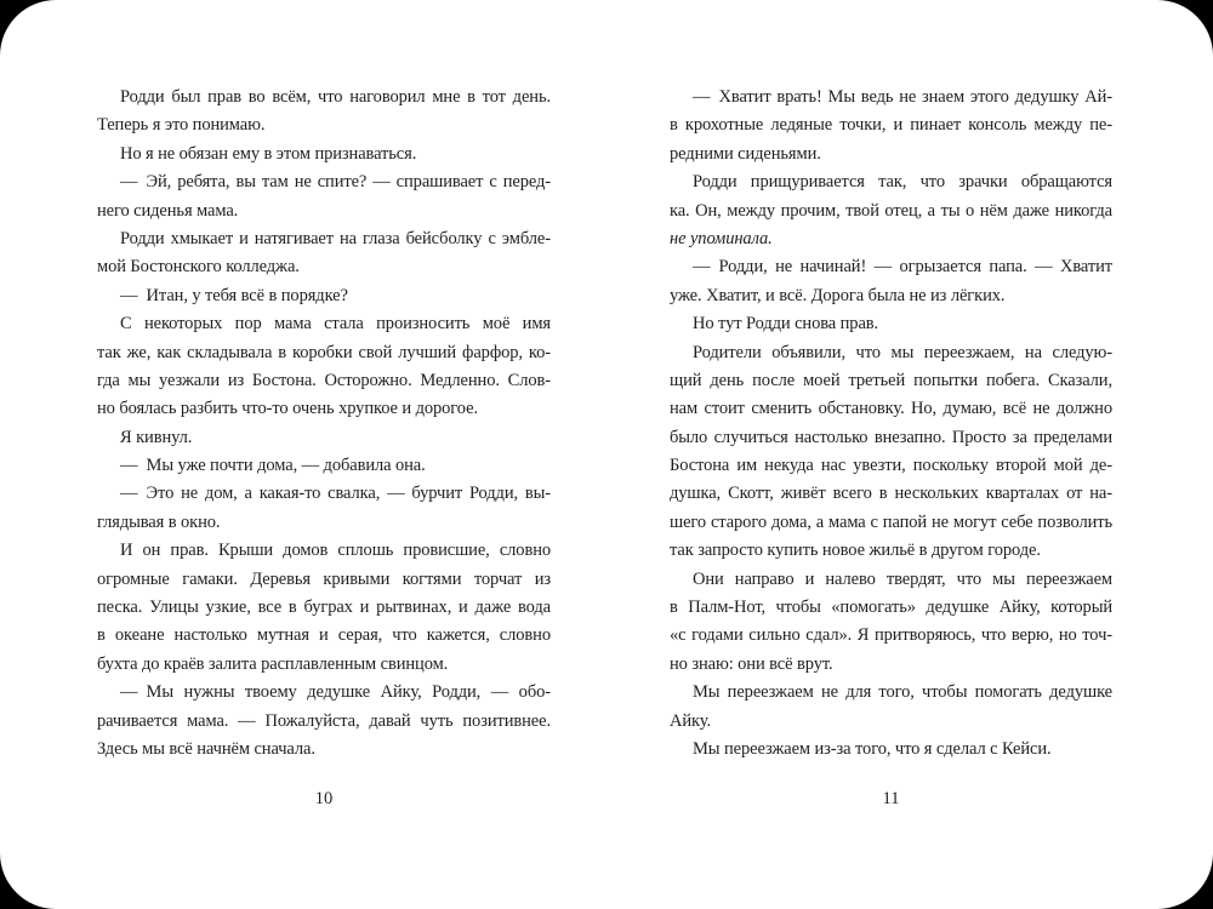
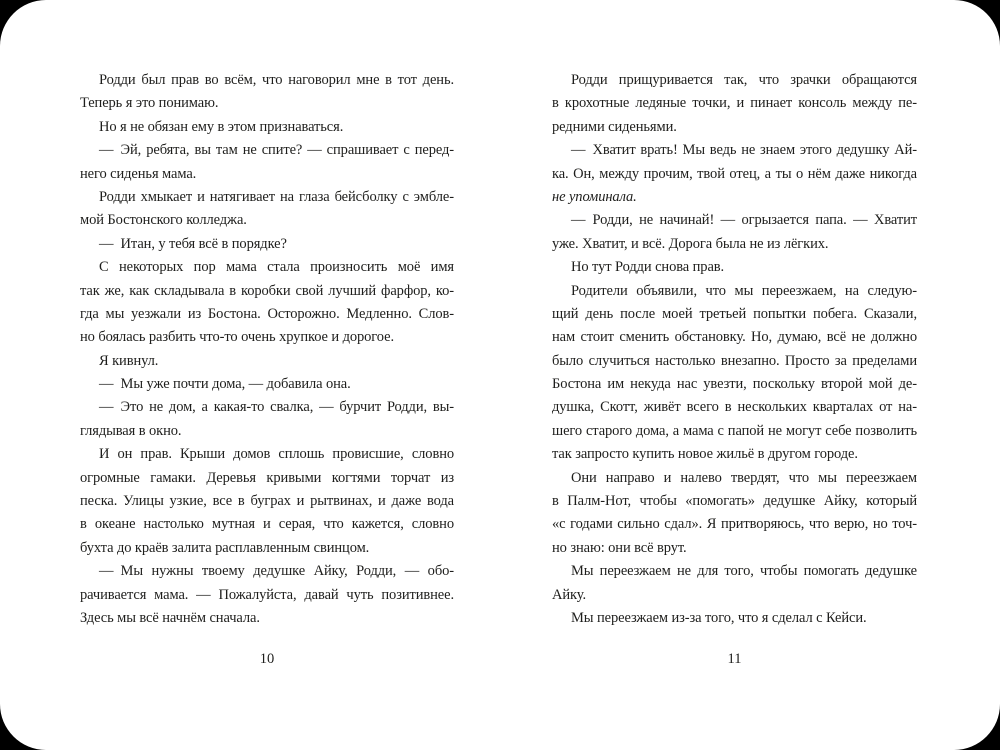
  Родди был прав во всём, что наговорил мне в тот день.
  Теперь я это понимаю.
  Но я не обязан ему в этом признаваться.
  — Эй, ребята, вы там не спите? — спрашивает с перед-
  него сиденья мама.
  Родди хмыкает и натягивает на глаза бейсболку с эмбле-
  мой Бостонского колледжа.
  — Итан, у тебя всё в порядке?
  С некоторых пор мама стала произносить моё имя
  так же, как складывала в коробки свой лучший фарфор, ко-
  гда мы уезжали из Бостона. Осторожно. Медленно. Слов-
  но боялась разбить что-то очень хрупкое и дорогое.
  Я кивнул.
  — Мы уже почти дома, — добавила она.
  — Это не дом, а какая-то свалка, — бурчит Родди, вы-
  глядывая в окно.
  И он прав. Крыши домов сплошь провисшие, словно
  огромные гамаки. Деревья кривыми когтями торчат из
  песка. Улицы узкие, все в буграх и рытвинах, и даже вода
  в океане настолько мутная и серая, что кажется, словно
  бухта до краёв залита расплавленным свинцом.
  — Мы нужны твоему дедушке Айку, Родди, — обо-
  рачивается мама. — Пожалуйста, давай чуть позитивнее.
  Здесь мы всё начнём сначала.
  10
- — Хватит врать! Мы ведь не знаем этого дедушку Ай-
+ Родди прищуривается так, что зрачки обращаются
  в крохотные ледяные точки, и пинает консоль между пе-
  редними сиденьями.
- Родди прищуривается так, что зрачки обращаются
+ — Хватит врать! Мы ведь не знаем этого дедушку Ай-
  ка. Он, между прочим, твой отец, а ты о нём даже никогда
  не упоминала.
  — Родди, не начинай! — огрызается папа. — Хватит
  уже. Хватит, и всё. Дорога была не из лёгких.
  Но тут Родди снова прав.
  Родители объявили, что мы переезжаем, на следую-
  щий день после моей третьей попытки побега. Сказали,
  нам стоит сменить обстановку. Но, думаю, всё не должно
  было случиться настолько внезапно. Просто за пределами
  Бостона им некуда нас увезти, поскольку второй мой де-
  душка, Скотт, живёт всего в нескольких кварталах от на-
  шего старого дома, а мама с папой не могут себе позволить
  так запросто купить новое жильё в другом городе.
  Они направо и налево твердят, что мы переезжаем
  в Палм-Нот, чтобы «помогать» дедушке Айку, который
  «с годами сильно сдал». Я притворяюсь, что верю, но точ-
  но знаю: они всё врут.
  Мы переезжаем не для того, чтобы помогать дедушке
  Айку.
  Мы переезжаем из-за того, что я сделал с Кейси.
  11
